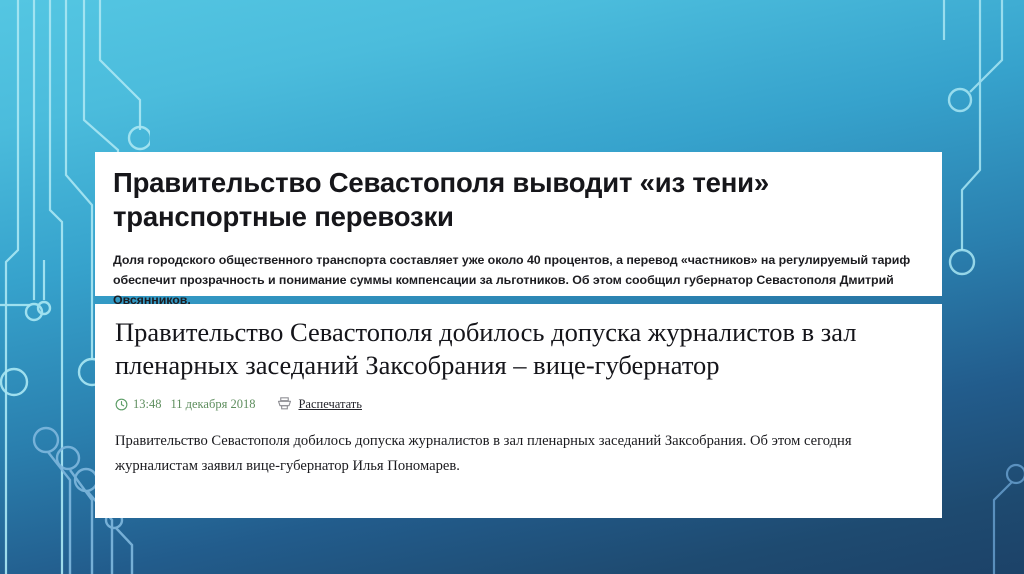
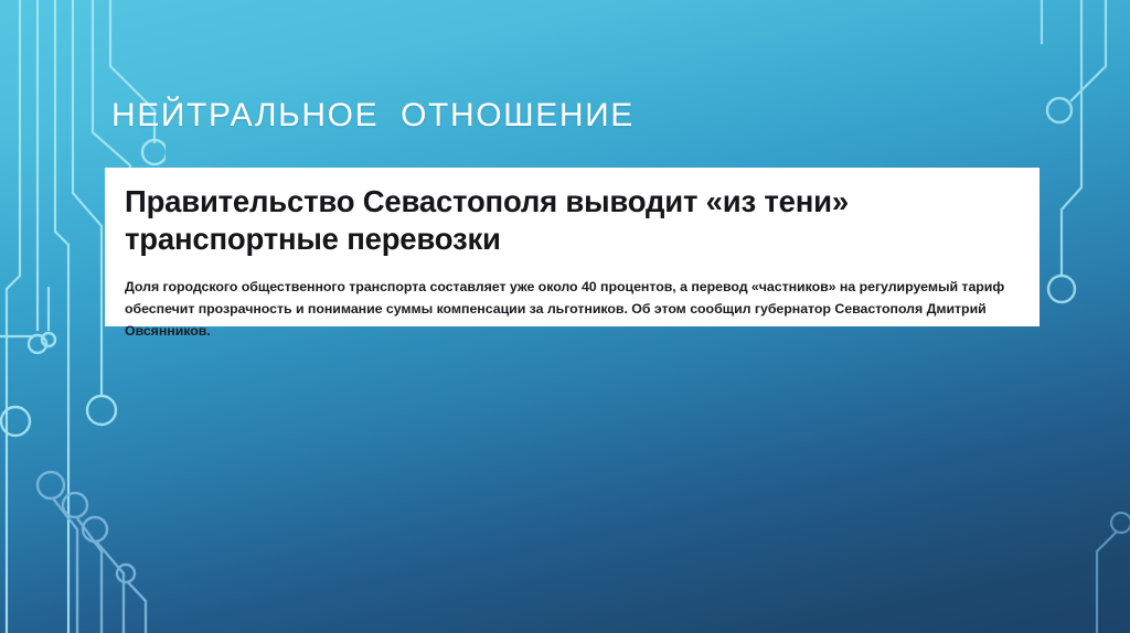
+ НЕЙТРАЛЬНОЕ ОТНОШЕНИЕ
  Правительство Севастополя выводит «из тени» транспортные перевозки
  Доля городского общественного транспорта составляет уже около 40 процентов, а перевод «частников» на регулируемый тариф обеспечит прозрачность и понимание суммы компенсации за льготников. Об этом сообщил губернатор Севастополя Дмитрий Овсянников.
- Правительство Севастополя добилось допуска журналистов в зал пленарных заседаний Заксобрания – вице-губернатор
- 13:48
- 11 декабря 2018
- Распечатать
- Правительство Севастополя добилось допуска журналистов в зал пленарных заседаний Заксобрания. Об этом сегодня журналистам заявил вице-губернатор Илья Пономарев.
